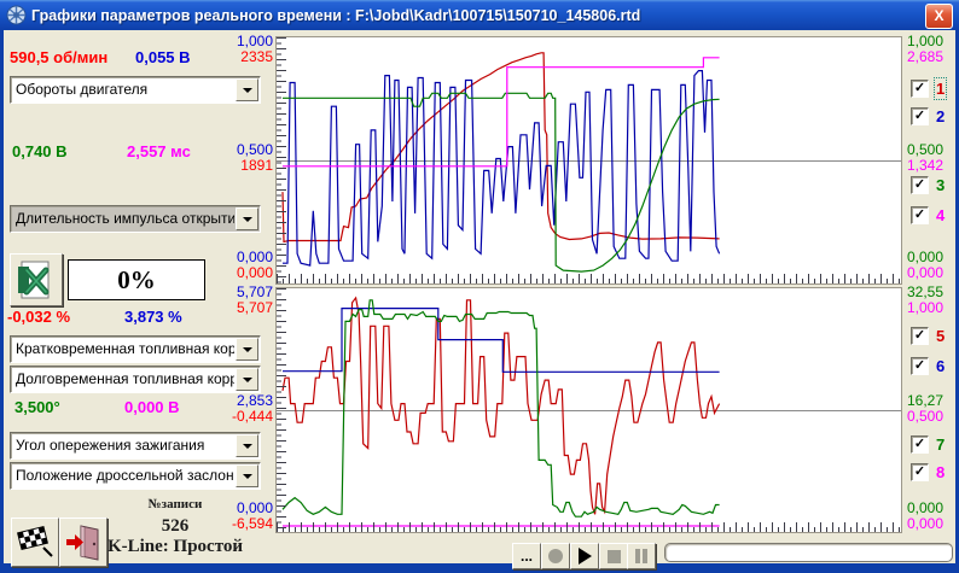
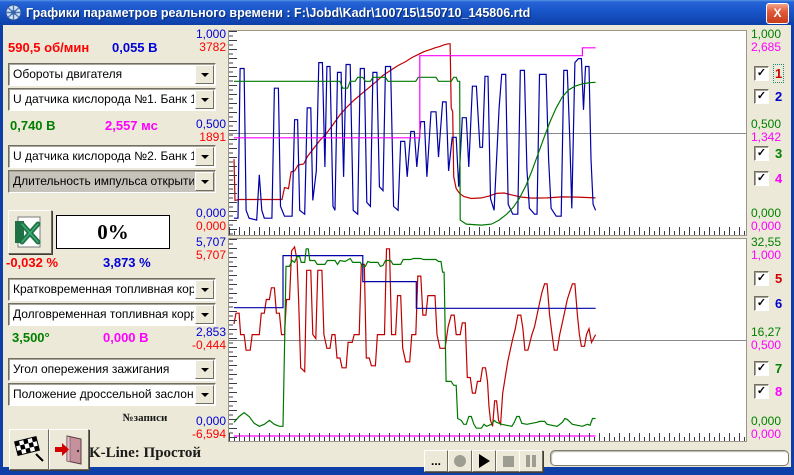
  Графики параметров реального времени : F:\Jobd\Kadr\100715\150710_145806.rtd
  X
  590,5 об/мин
  0,055 В
  0,740 В
  2,557 мс
  -0,032 %
  3,873 %
  3,500°
  0,000 В
  Обороты двигателя
+ U датчика кислорода №1. Банк 1
+ U датчика кислорода №2. Банк 1
  Длительность импульса открыти
  Кратковременная топливная кор
  Долговременная топливная корр
  Угол опережения зажигания
  Положение дроссельной заслон
  0%
  №записи
- 526
  K-Line: Простой
  1,000
- 2335
+ 3782
  0,500
  1891
  0,000
  0,000
  1,000
  2,685
  0,500
  1,342
  0,000
  0,000
  5,707
  5,707
  2,853
  -0,444
  0,000
  -6,594
  32,55
  1,000
  16,27
  0,500
  0,000
  0,000
  ✓
  1
  ✓
  2
  ✓
  3
  ✓
  4
  ✓
  5
  ✓
  6
  ✓
  7
  ✓
  8
  ...
